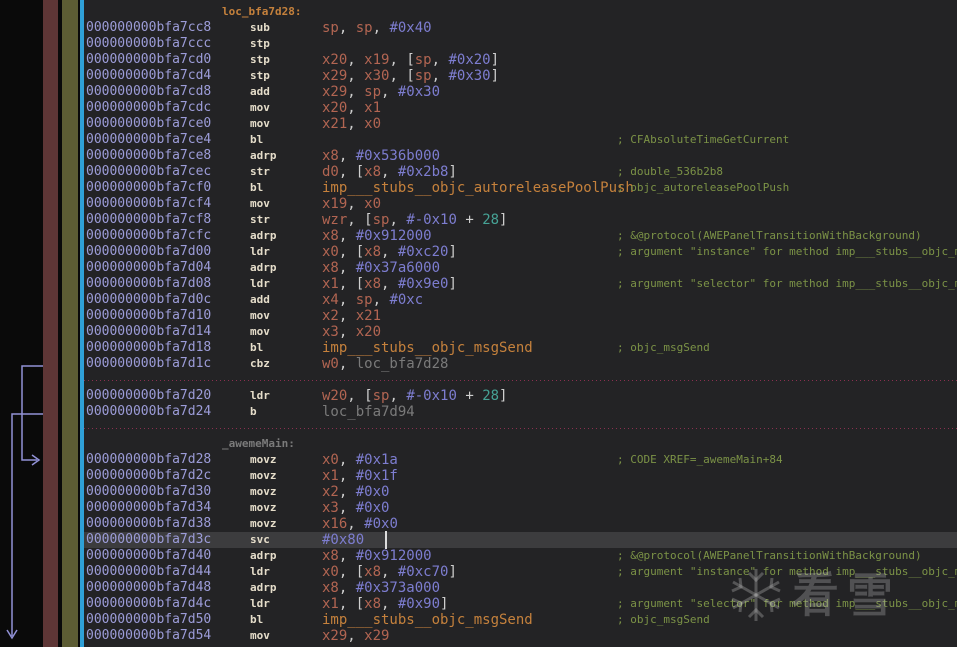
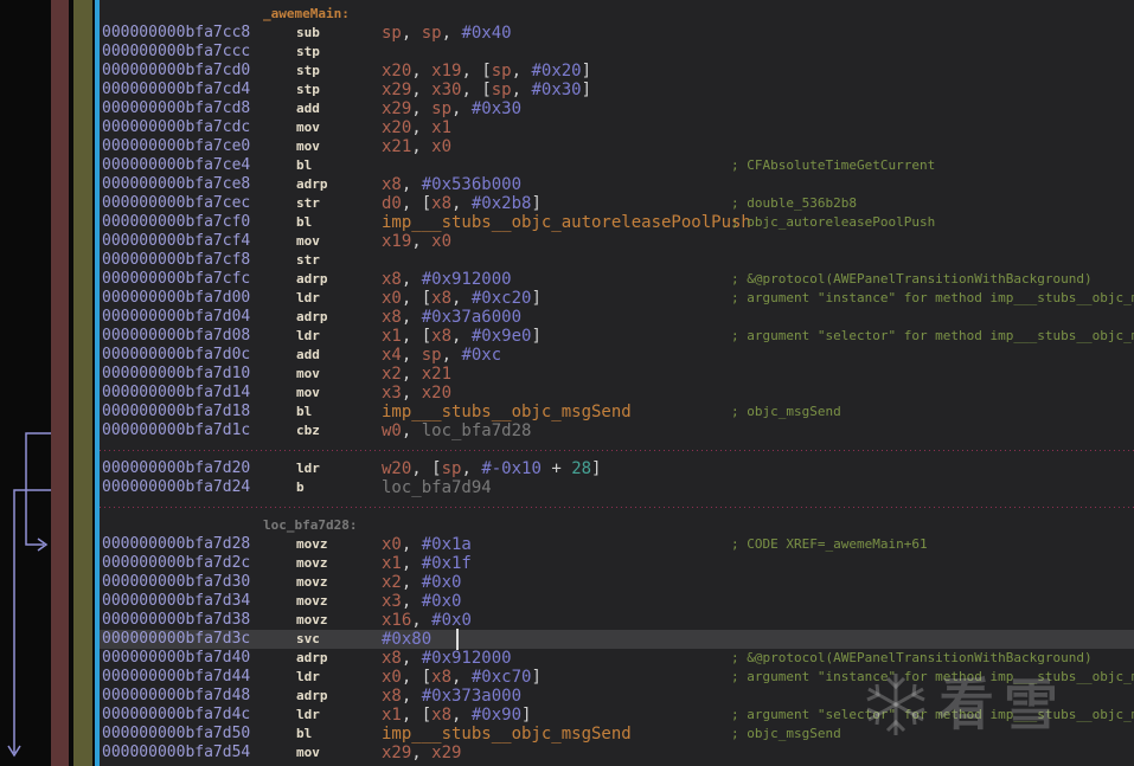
- loc_bfa7d28:
+ _awemeMain:
  000000000bfa7cc8
  sub
  sp, sp, #0x40
  000000000bfa7ccc
  stp
  000000000bfa7cd0
  stp
  x20, x19, [sp, #0x20]
  000000000bfa7cd4
  stp
  x29, x30, [sp, #0x30]
  000000000bfa7cd8
  add
  x29, sp, #0x30
  000000000bfa7cdc
  mov
  x20, x1
  000000000bfa7ce0
  mov
  x21, x0
  000000000bfa7ce4
  bl
  ; CFAbsoluteTimeGetCurrent
  000000000bfa7ce8
  adrp
  x8, #0x536b000
  000000000bfa7cec
  str
  d0, [x8, #0x2b8]
  ; double_536b2b8
  000000000bfa7cf0
  bl
  imp___stubs__objc_autoreleasePoolPush
  ; objc_autoreleasePoolPush
  000000000bfa7cf4
  mov
  x19, x0
  000000000bfa7cf8
  str
- wzr, [sp, #-0x10 + 28]
  000000000bfa7cfc
  adrp
  x8, #0x912000
  ; &@protocol(AWEPanelTransitionWithBackground)
  000000000bfa7d00
  ldr
  x0, [x8, #0xc20]
  ; argument "instance" for method imp___stubs__objc_
  000000000bfa7d04
  adrp
  x8, #0x37a6000
  000000000bfa7d08
  ldr
  x1, [x8, #0x9e0]
  ; argument "selector" for method imp___stubs__objc_
  000000000bfa7d0c
  add
  x4, sp, #0xc
  000000000bfa7d10
  mov
  x2, x21
  000000000bfa7d14
  mov
  x3, x20
  000000000bfa7d18
  bl
  imp___stubs__objc_msgSend
  ; objc_msgSend
  000000000bfa7d1c
  cbz
  w0, loc_bfa7d28
  000000000bfa7d20
  ldr
  w20, [sp, #-0x10 + 28]
  000000000bfa7d24
  b
  loc_bfa7d94
- _awemeMain:
+ loc_bfa7d28:
  000000000bfa7d28
  movz
  x0, #0x1a
- ; CODE XREF=_awemeMain+84
+ ; CODE XREF=_awemeMain+61
  000000000bfa7d2c
  movz
  x1, #0x1f
  000000000bfa7d30
  movz
  x2, #0x0
  000000000bfa7d34
  movz
  x3, #0x0
  000000000bfa7d38
  movz
  x16, #0x0
  000000000bfa7d3c
  svc
  #0x80
  000000000bfa7d40
  adrp
  x8, #0x912000
  ; &@protocol(AWEPanelTransitionWithBackground)
  000000000bfa7d44
  ldr
  x0, [x8, #0xc70]
  ; argument "instance" for method imp___stubs__objc_
  000000000bfa7d48
  adrp
  x8, #0x373a000
  000000000bfa7d4c
  ldr
  x1, [x8, #0x90]
  ; argument "selector" for method imp___stubs__objc_
  000000000bfa7d50
  bl
  imp___stubs__objc_msgSend
  ; objc_msgSend
  000000000bfa7d54
  mov
  x29, x29
  看雪
